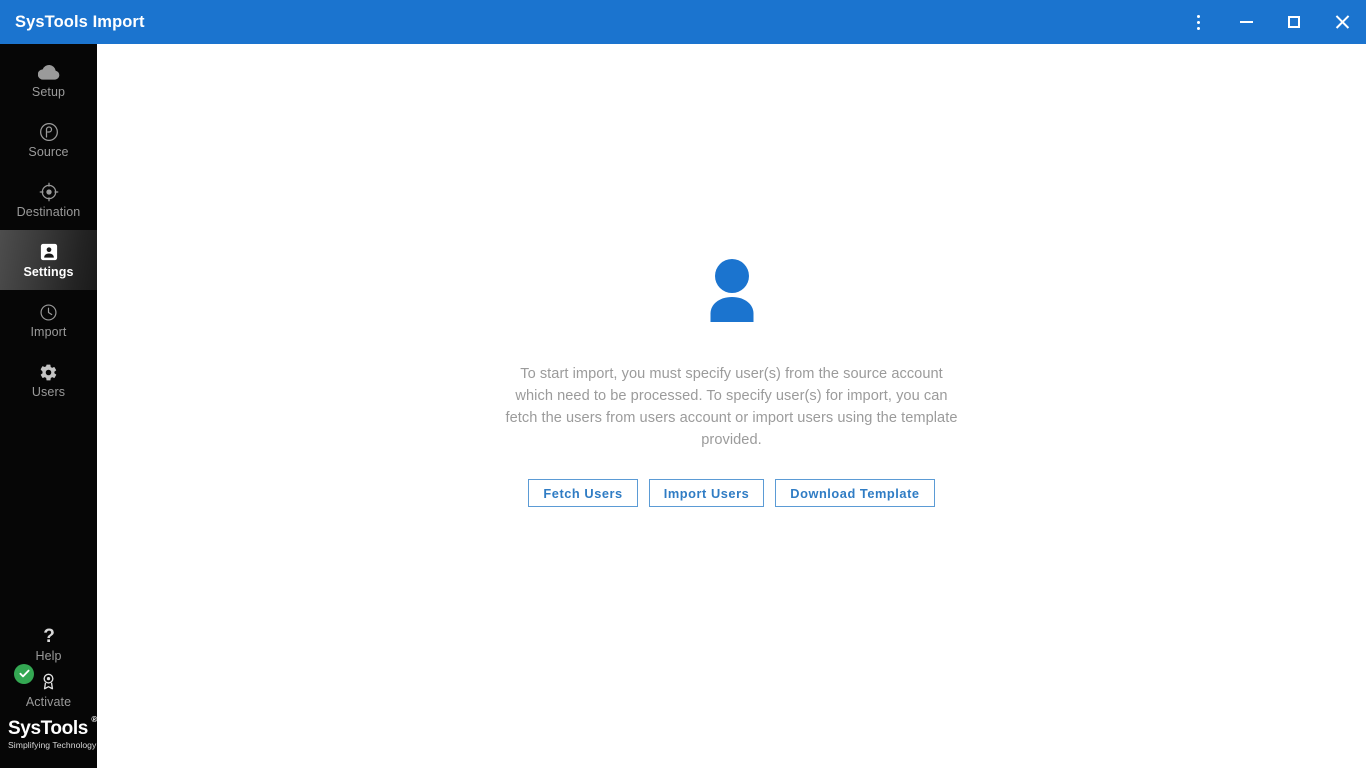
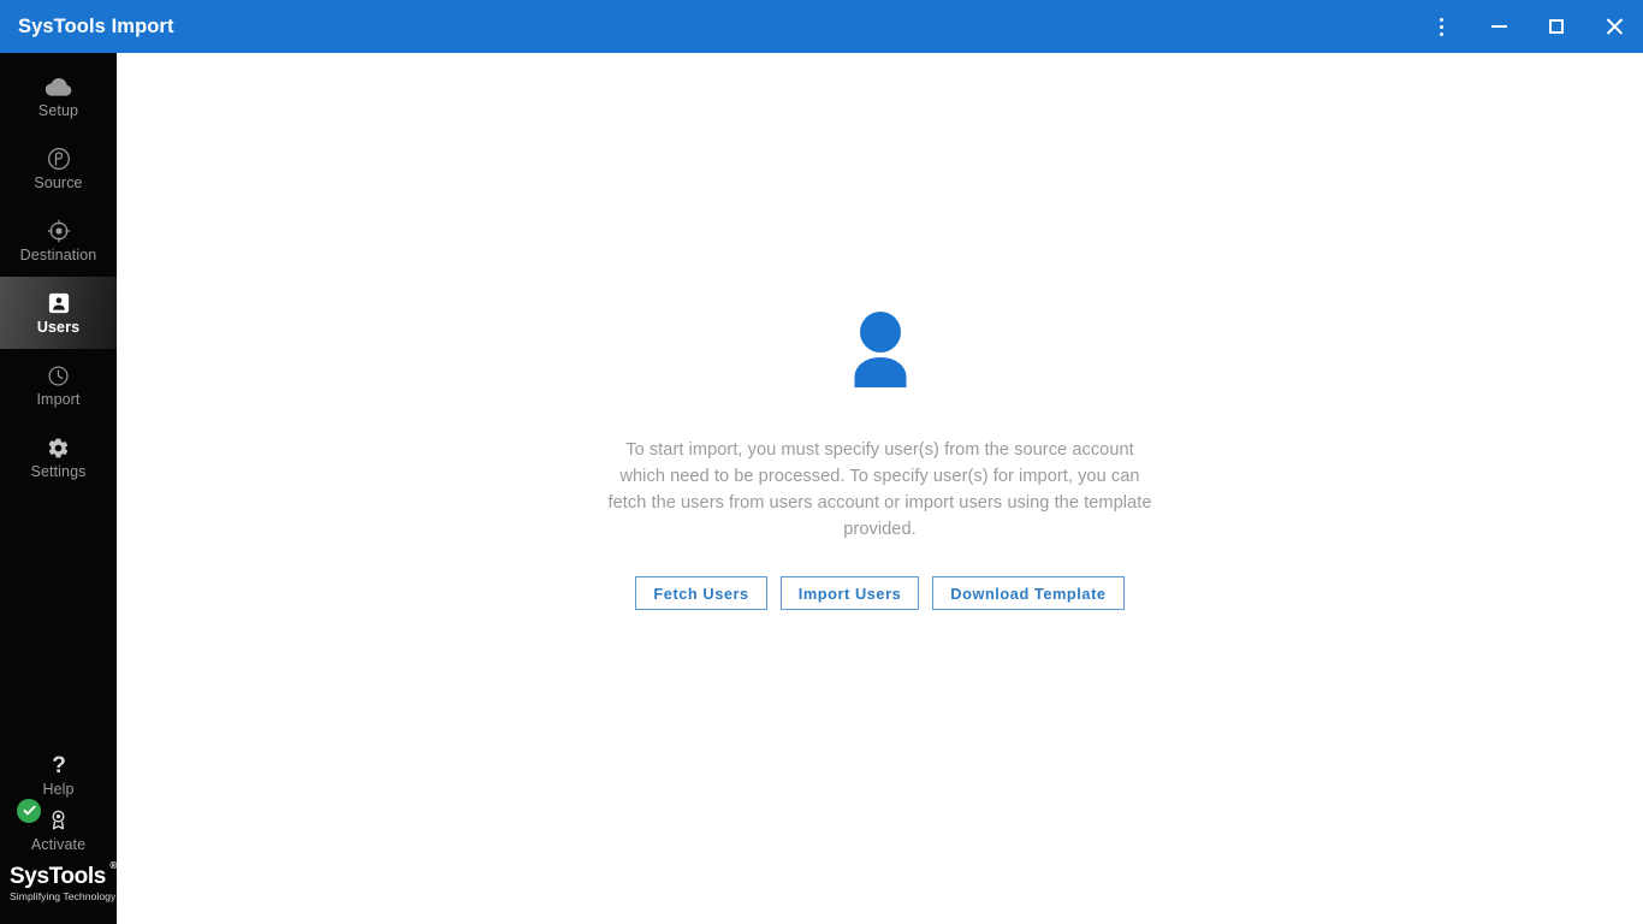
  SysTools Import
  Setup
  Source
  Destination
- Settings
+ Users
  Import
- Users
+ Settings
  ?
  Help
  Activate
  SysTools
  ®
  Simplifying Technology
  To start import, you must specify user(s) from the source account which need to be processed. To specify user(s) for import, you can fetch the users from users account or import users using the template provided.
  Fetch Users
  Import Users
  Download Template
